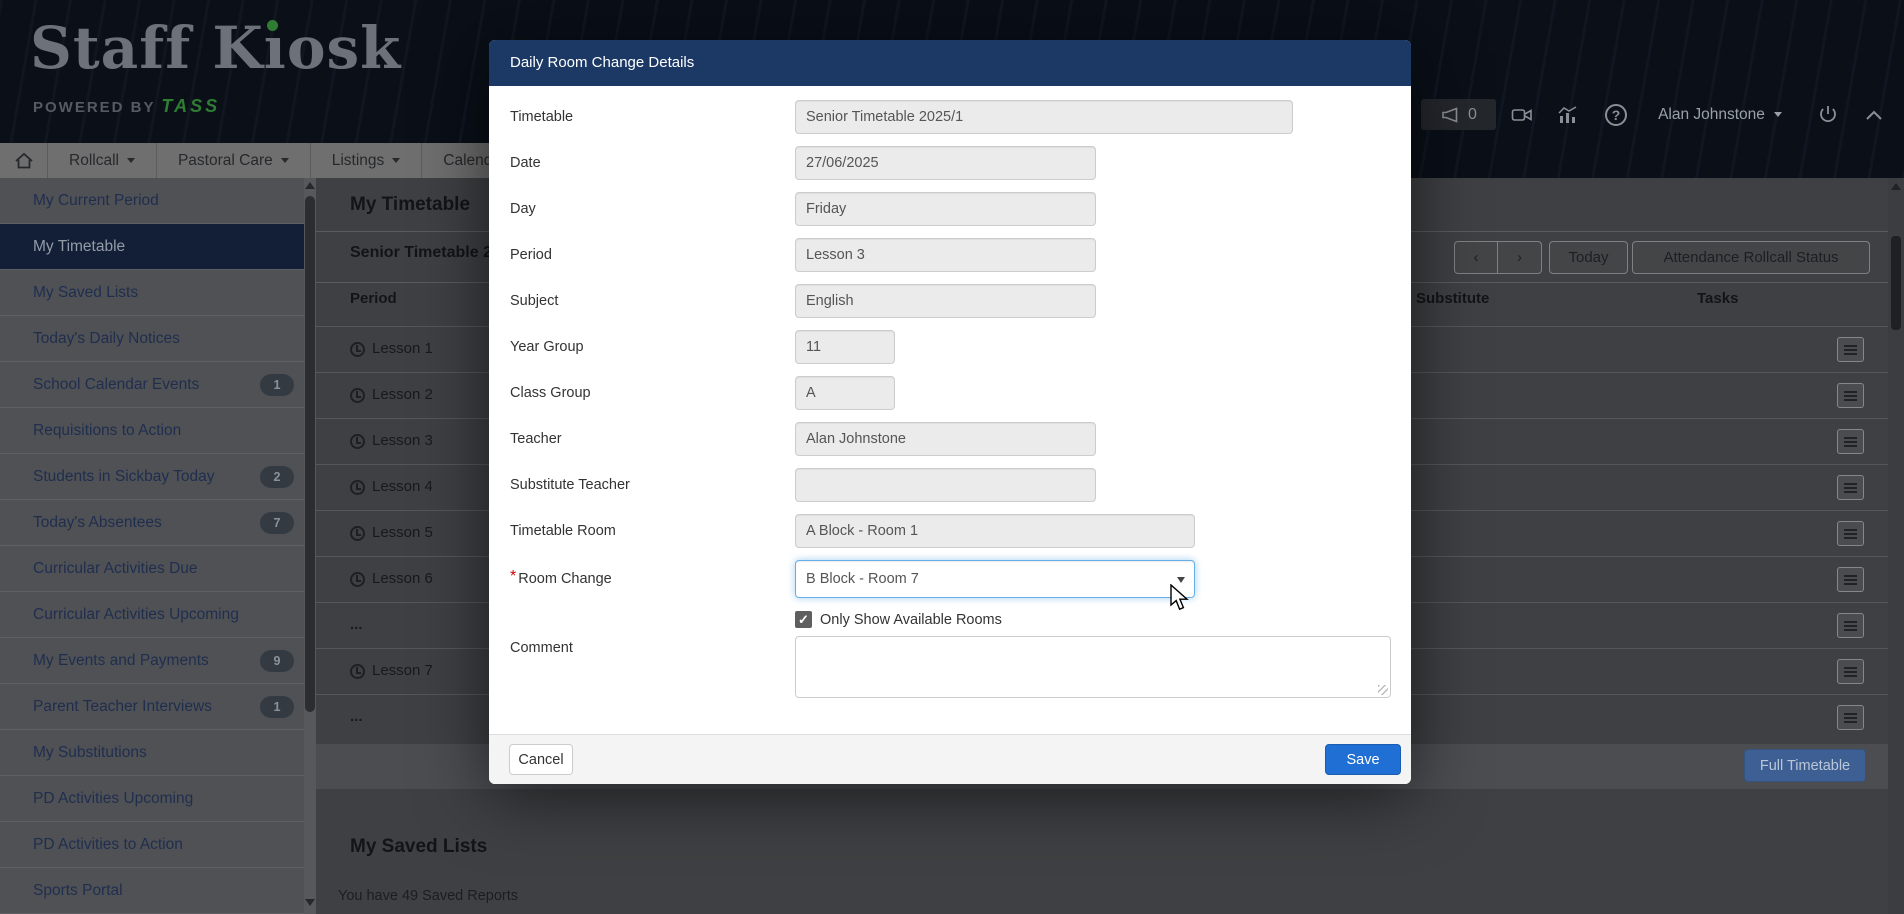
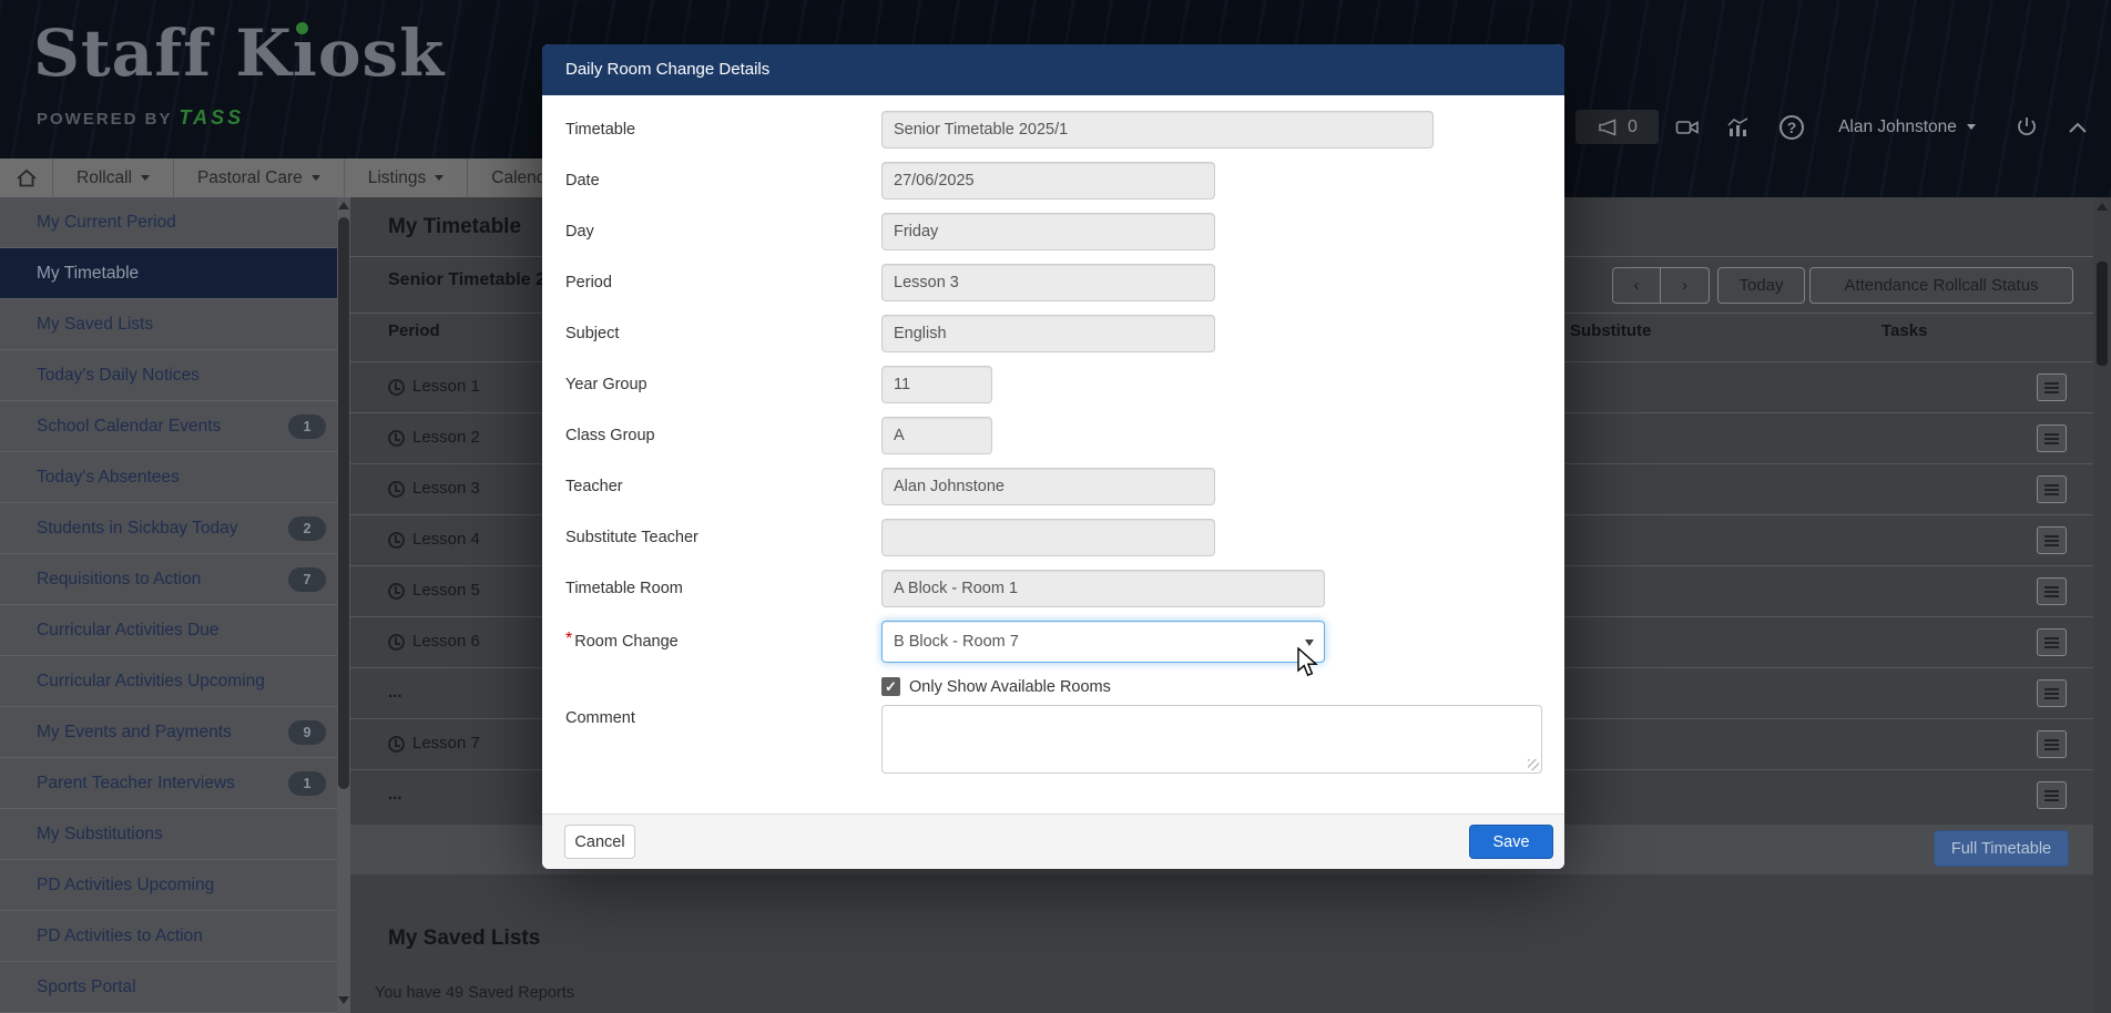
  Staff Kıosk
  POWERED BY TASS
  0
  ?
  Alan Johnstone
  Rollcall
  Pastoral Care
  Listings
  My Current Period
  My Timetable
  My Saved Lists
  Today's Daily Notices
  School Calendar Events
  1
- Requisitions to Action
+ Today's Absentees
  Students in Sickbay Today
  2
- Today's Absentees
+ Requisitions to Action
  7
  Curricular Activities Due
  Curricular Activities Upcoming
  My Events and Payments
  9
  Parent Teacher Interviews
  1
  My Substitutions
  PD Activities Upcoming
  PD Activities to Action
  Sports Portal
  My Timetable
  Senior Timetable 2
  ‹
  ›
  Today
  Attendance Rollcall Status
  Period
  Substitute
  Tasks
  Lesson 1
  Lesson 2
  Lesson 3
  Lesson 4
  Lesson 5
  Lesson 6
  ...
  Lesson 7
  ...
  Full Timetable
  My Saved Lists
  You have 49 Saved Reports
  Daily Room Change Details
  Timetable
  Senior Timetable 2025/1
  Date
  27/06/2025
  Day
  Friday
  Period
  Lesson 3
  Subject
  English
  Year Group
  11
  Class Group
  A
  Teacher
  Alan Johnstone
  Substitute Teacher
  Timetable Room
  A Block - Room 1
  * Room Change
  B Block - Room 7
  ✓
  Only Show Available Rooms
  Comment
  Cancel
  Save
